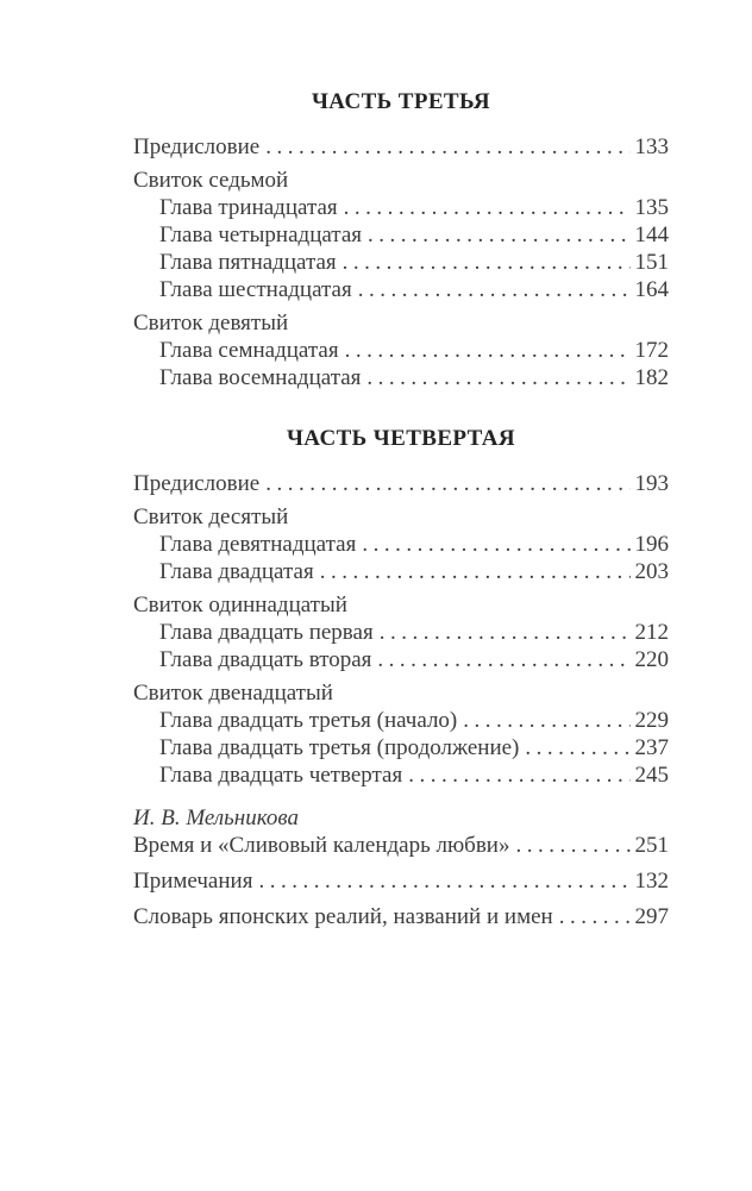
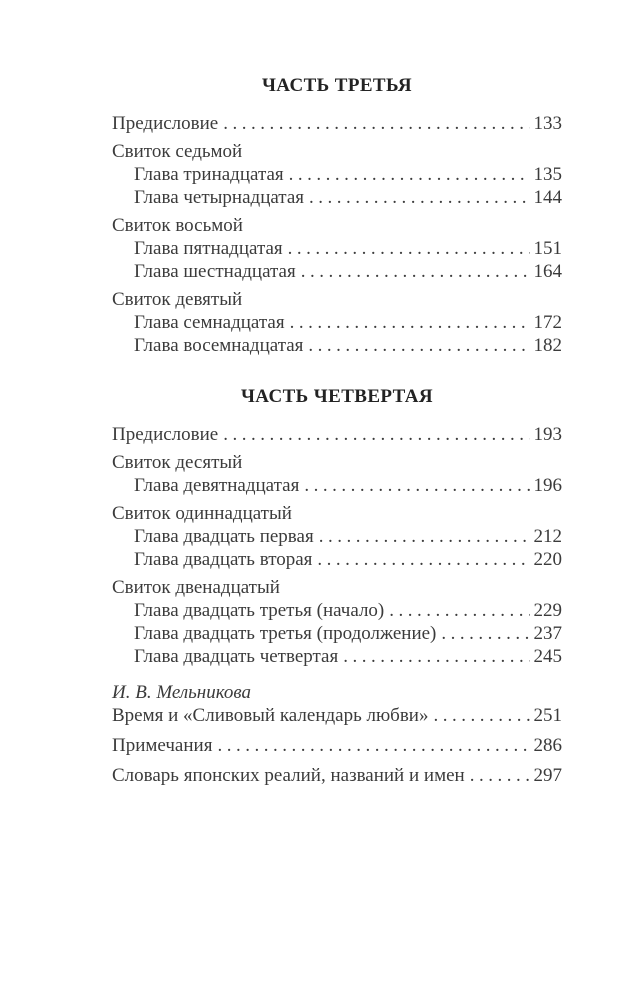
  ЧАСТЬ ТРЕТЬЯ
  Предисловие
  133
  Свиток седьмой
  Глава тринадцатая
  135
  Глава четырнадцатая
  144
+ Свиток восьмой
  Глава пятнадцатая
  151
  Глава шестнадцатая
  164
  Свиток девятый
  Глава семнадцатая
  172
  Глава восемнадцатая
  182
  ЧАСТЬ ЧЕТВЕРТАЯ
  Предисловие
  193
  Свиток десятый
  Глава девятнадцатая
  196
- Глава двадцатая
- 203
  Свиток одиннадцатый
  Глава двадцать первая
  212
  Глава двадцать вторая
  220
  Свиток двенадцатый
  Глава двадцать третья (начало)
  229
  Глава двадцать третья (продолжение)
  237
  Глава двадцать четвертая
  245
  И. В. Мельникова
  Время и «Сливовый календарь любви»
  251
  Примечания
- 132
+ 286
  Словарь японских реалий, названий и имен
  297
